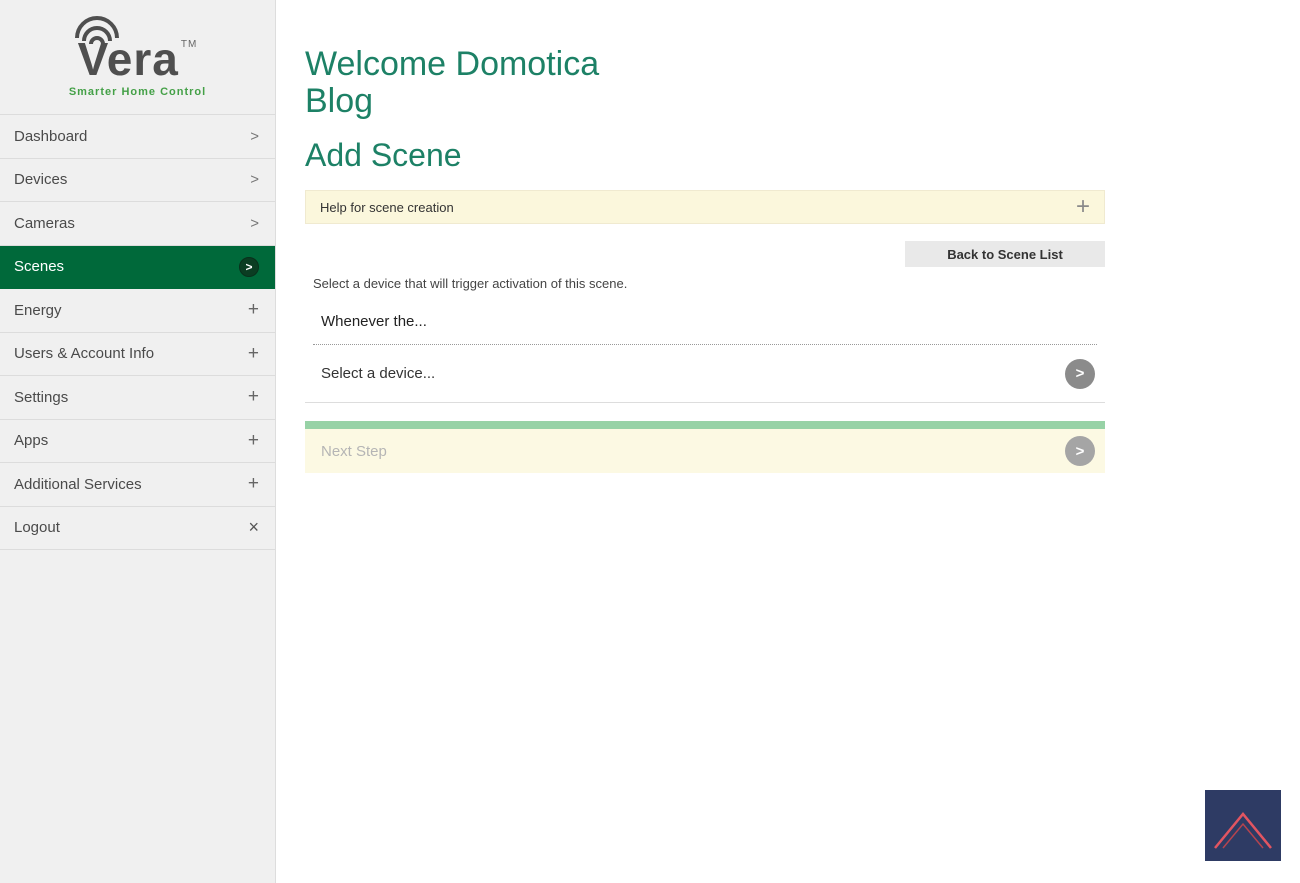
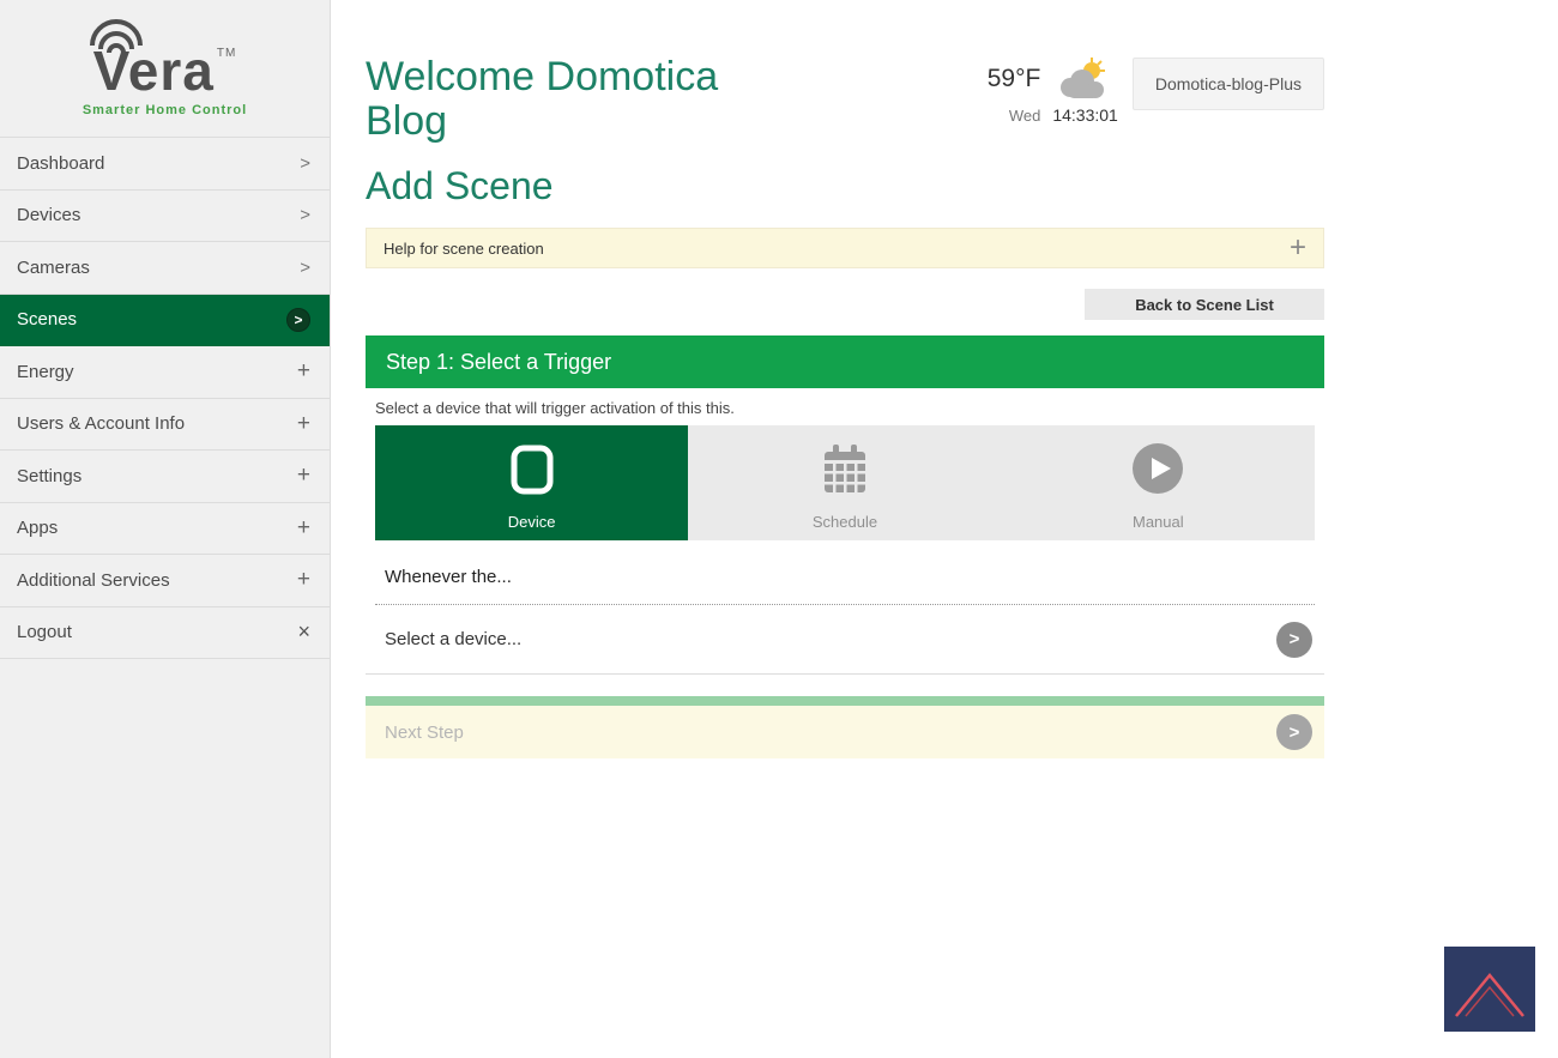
  Vera TM
  Smarter Home Control
  Dashboard
  >
  Devices
  >
  Cameras
  >
  Scenes
  >
  Energy
  +
  Users & Account Info
  +
  Settings
  +
  Apps
  +
  Additional Services
  +
  Logout
  ×
  Welcome Domotica Blog
+ 59°F
+ Wed
+ 14:33:01
+ Domotica-blog-Plus
  Add Scene
  Help for scene creation
  +
  Back to Scene List
+ Step 1: Select a Trigger
- Select a device that will trigger activation of this scene.
+ Select a device that will trigger activation of this this.
+ Device
+ Schedule
+ Manual
  Whenever the...
  Select a device...
  >
  Next Step
  >
